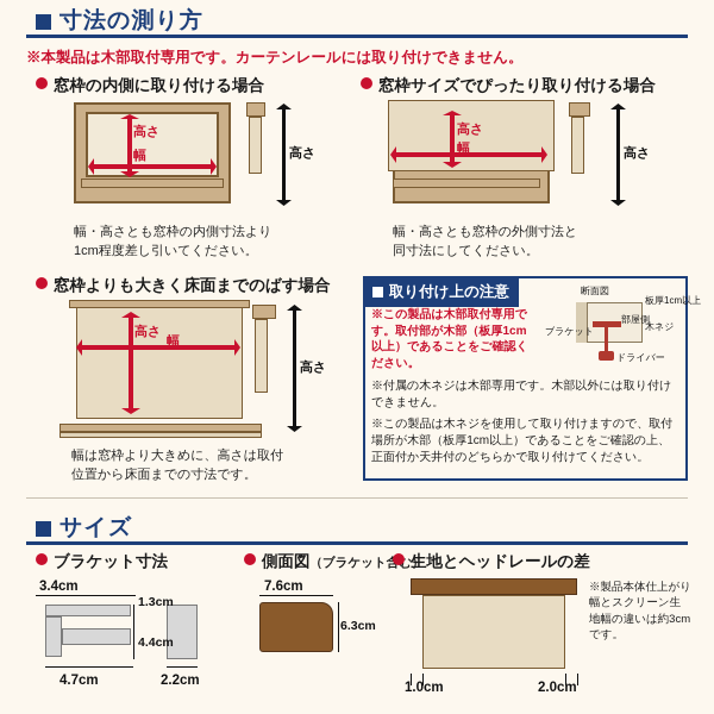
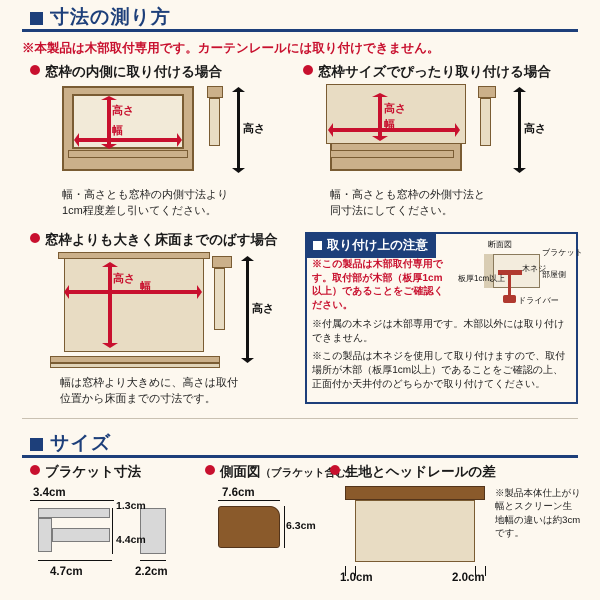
  寸法の測り方
  ※本製品は木部取付専用です。カーテンレールには取り付けできません。
  窓枠の内側に取り付ける場合
  高さ
  幅
  高さ
  幅・高さとも窓枠の内側寸法より
  1cm程度差し引いてください。
  窓枠サイズでぴったり取り付ける場合
  高さ
  幅
  高さ
  幅・高さとも窓枠の外側寸法と
  同寸法にしてください。
  窓枠よりも大きく床面までのばす場合
  高さ
  幅
  高さ
  幅は窓枠より大きめに、高さは取付
  位置から床面までの寸法です。
  取り付け上の注意
  ※この製品は木部取付専用です。取付部が木部（板厚1cm以上）であることをご確認ください。
  ※付属の木ネジは木部専用です。木部以外には取り付けできません。
  ※この製品は木ネジを使用して取り付けますので、取付場所が木部（板厚1cm以上）であることをご確認の上、正面付か天井付のどちらかで取り付けてください。
  断面図
- 板厚1cm以上
+ ブラケット
- 木ネジ
+ 部屋側
- ブラケット
+ 板厚1cm以上
- 部屋側
+ 木ネジ
  ドライバー
  サイズ
  ブラケット寸法
  3.4cm
  1.3cm
  4.4cm
  4.7cm
  2.2cm
  側面図（ブラケット含む）
  7.6cm
  6.3cm
  生地とヘッドレールの差
  1.0cm
  2.0cm
  ※製品本体仕上がり幅とスクリーン生地幅の違いは約3cmです。
